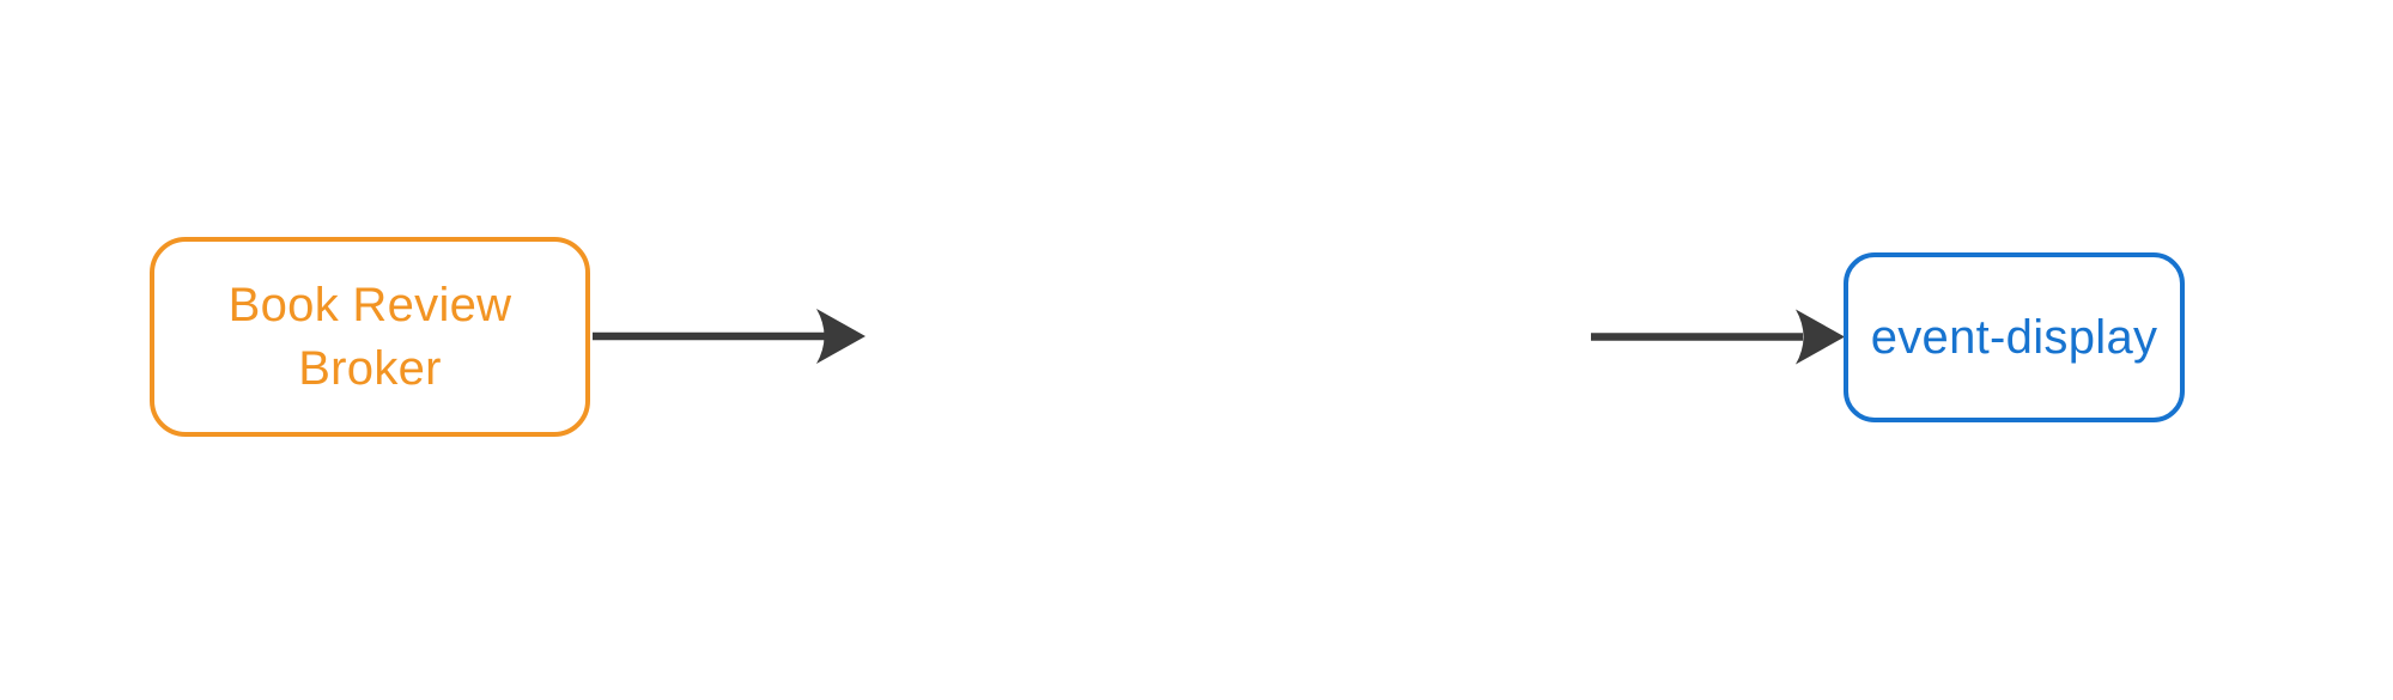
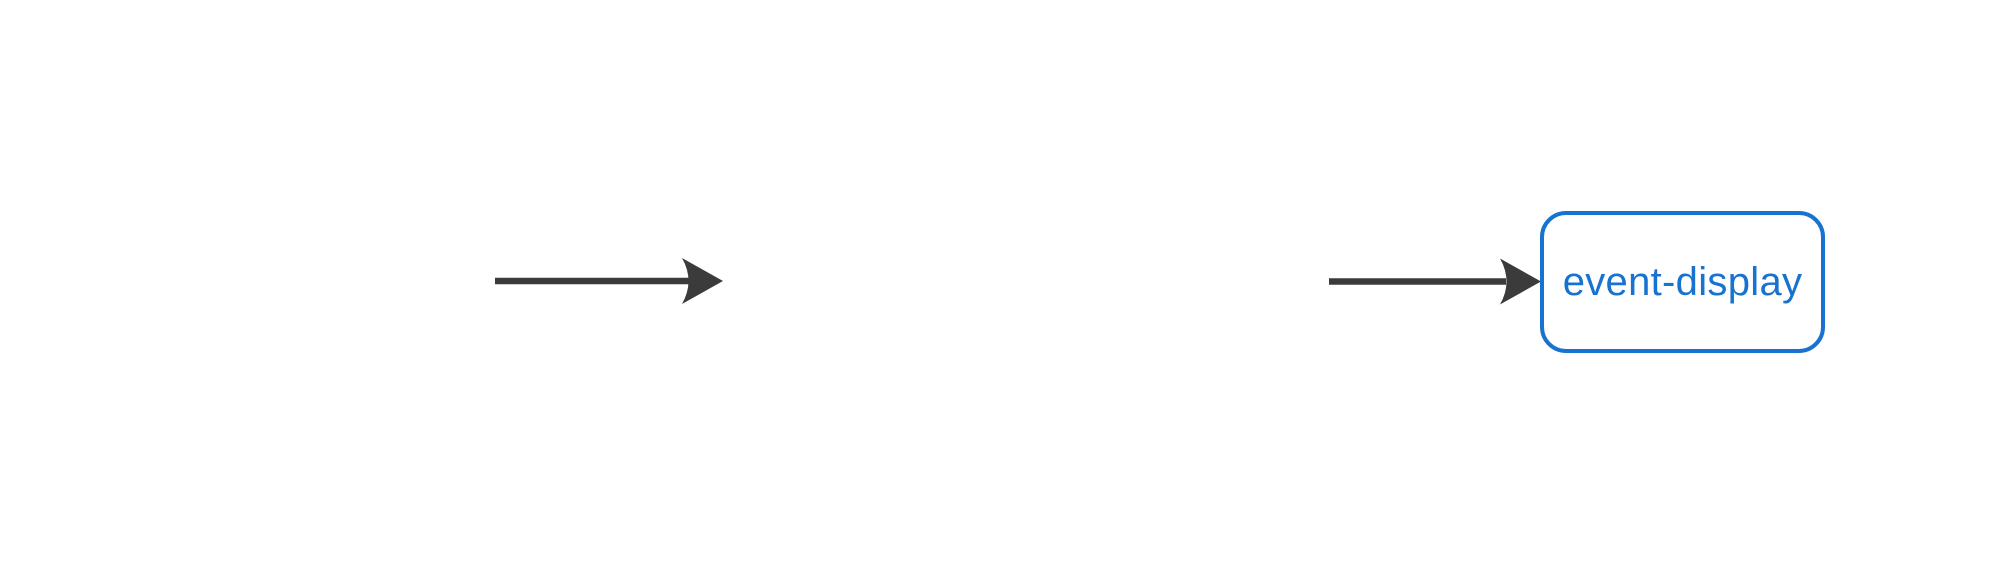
- Book Review
- Broker
  event-display
